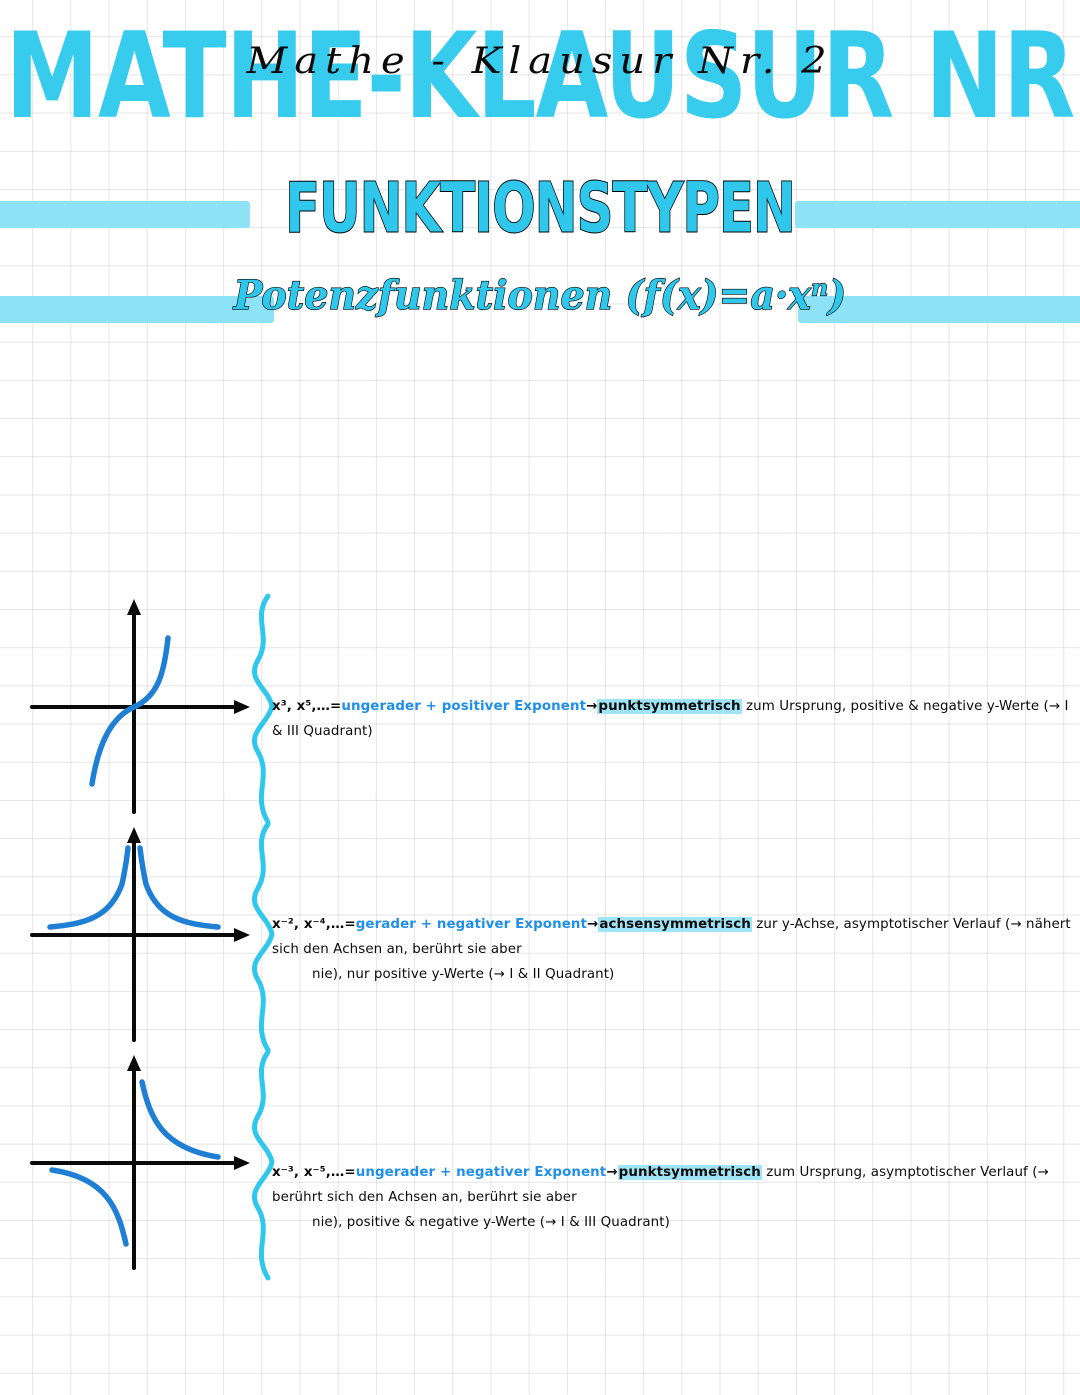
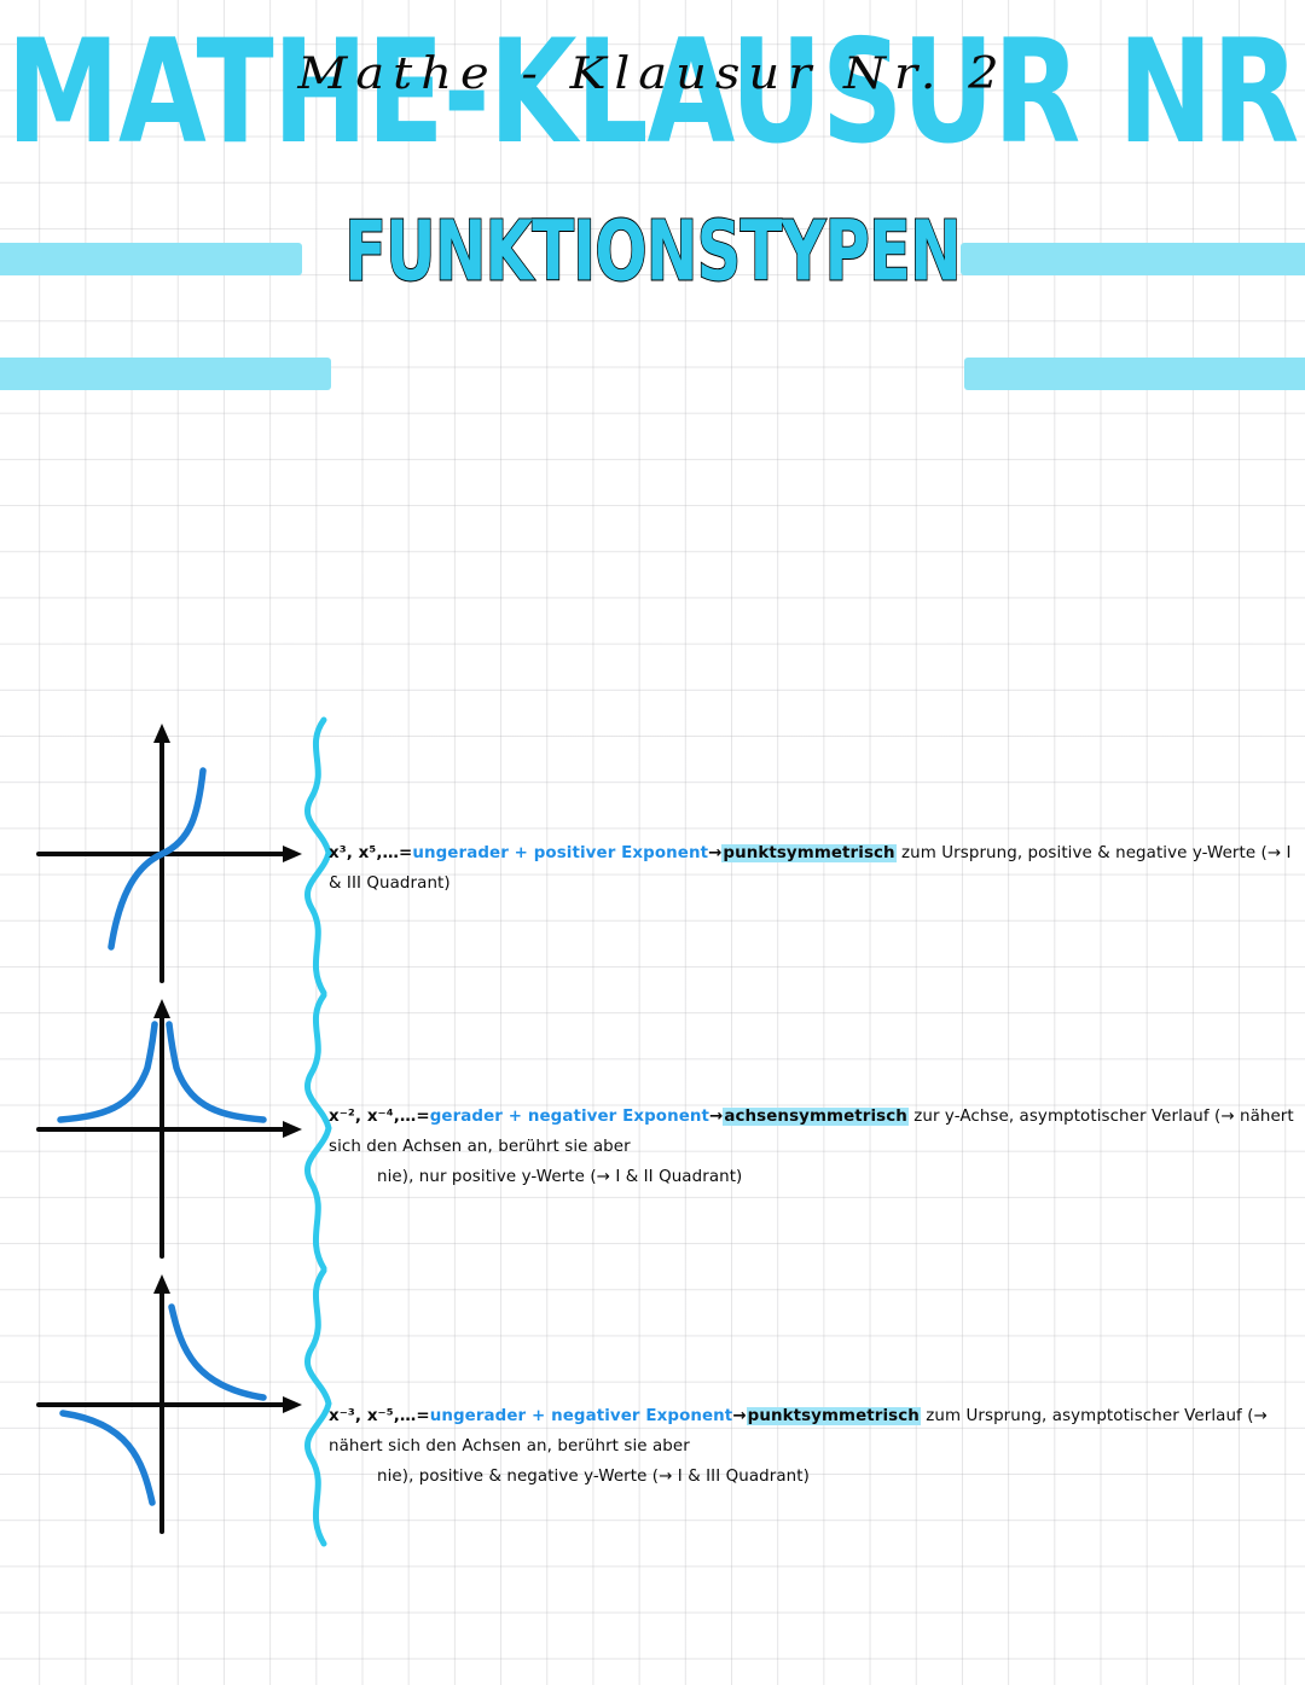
  MATHE-KLAUSUR NR
  Mathe - Klausur Nr. 2
  FUNKTIONSTYPEN
- Potenzfunktionen (f(x)=a·xⁿ)
  x³, x⁵,…=ungerader + positiver Exponent→punktsymmetrisch zum Ursprung, positive & negative y-Werte (→ I & III Quadrant)
  x⁻², x⁻⁴,…=gerader + negativer Exponent→achsensymmetrisch zur y-Achse, asymptotischer Verlauf (→ nähert sich den Achsen an, berührt sie aber
  nie), nur positive y-Werte (→ I & II Quadrant)
- x⁻³, x⁻⁵,…=ungerader + negativer Exponent→punktsymmetrisch zum Ursprung, asymptotischer Verlauf (→ berührt sich den Achsen an, berührt sie aber
+ x⁻³, x⁻⁵,…=ungerader + negativer Exponent→punktsymmetrisch zum Ursprung, asymptotischer Verlauf (→ nähert sich den Achsen an, berührt sie aber
  nie), positive & negative y-Werte (→ I & III Quadrant)
